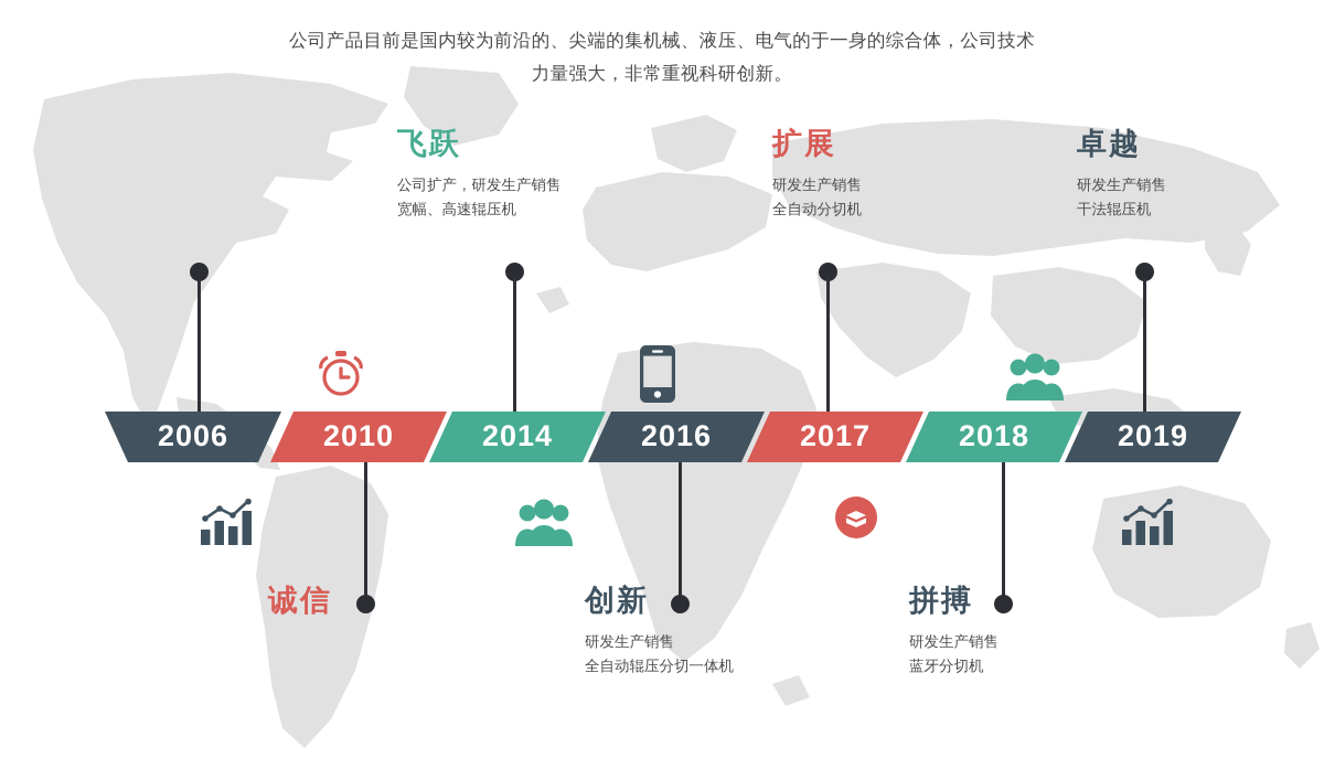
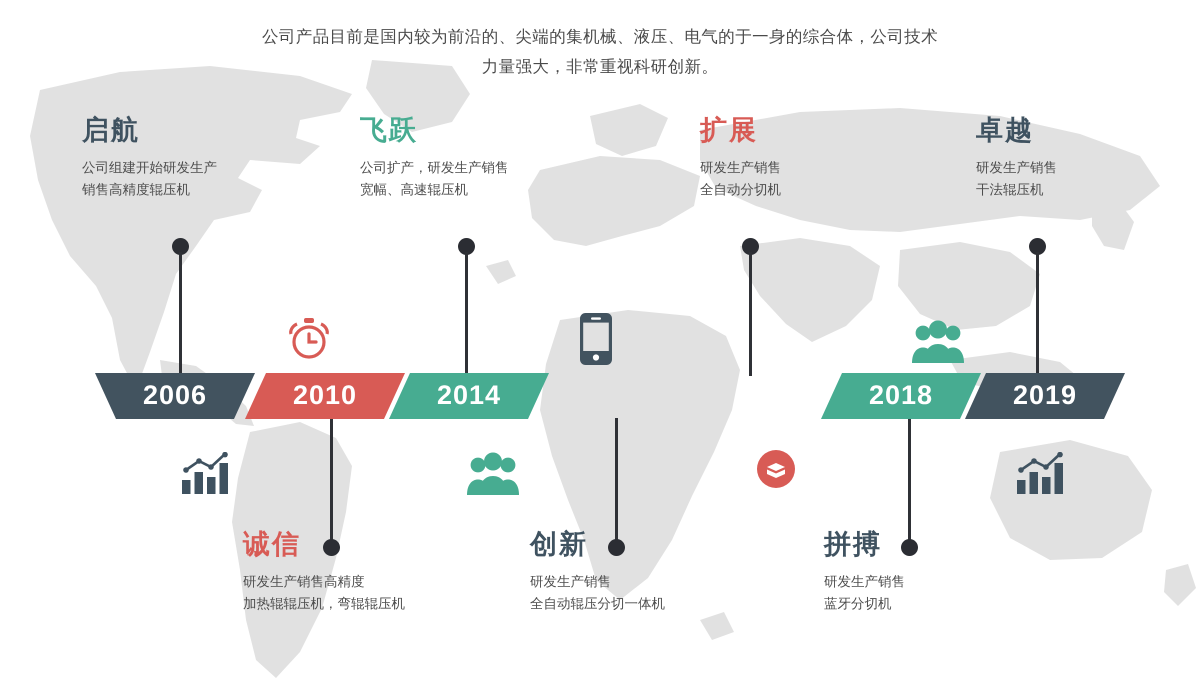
  公司产品目前是国内较为前沿的、尖端的集机械、液压、电气的于一身的综合体，公司技术
  力量强大，非常重视科研创新。
+ 启航
+ 公司组建开始研发生产
+ 销售高精度辊压机
  飞跃
  公司扩产，研发生产销售
  宽幅、高速辊压机
  扩展
  研发生产销售
  全自动分切机
  卓越
  研发生产销售
  干法辊压机
  诚信
+ 研发生产销售高精度
+ 加热辊辊压机，弯辊辊压机
  创新
  研发生产销售
  全自动辊压分切一体机
  拼搏
  研发生产销售
  蓝牙分切机
  2006
  2010
  2014
- 2016
- 2017
  2018
  2019
